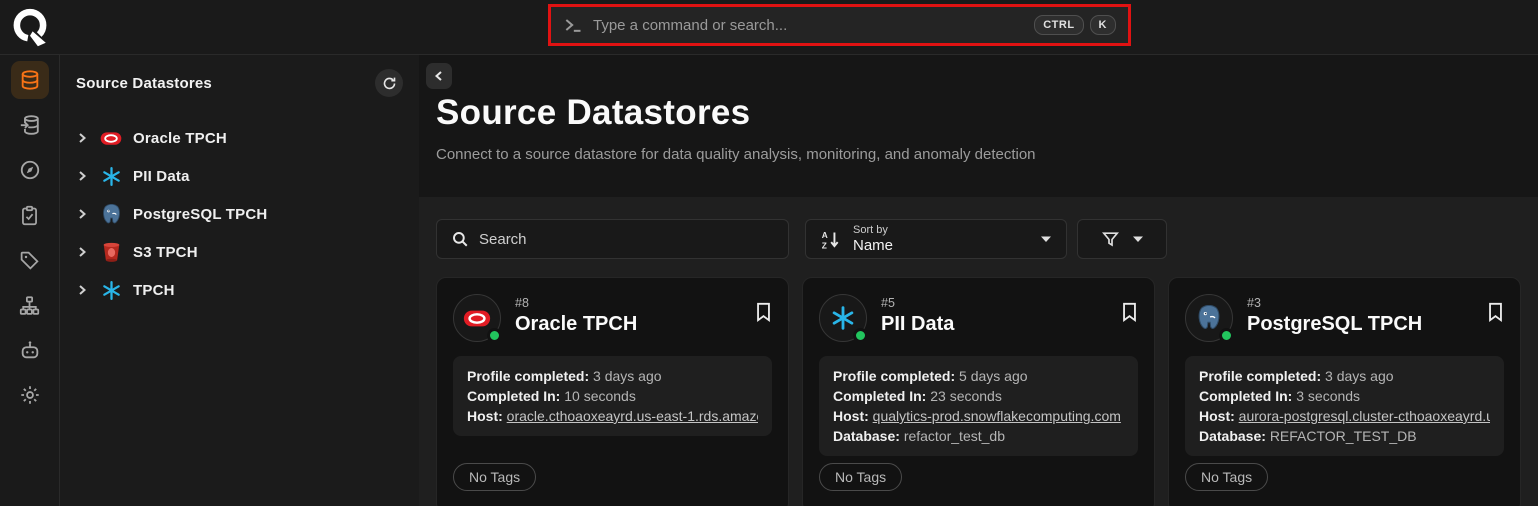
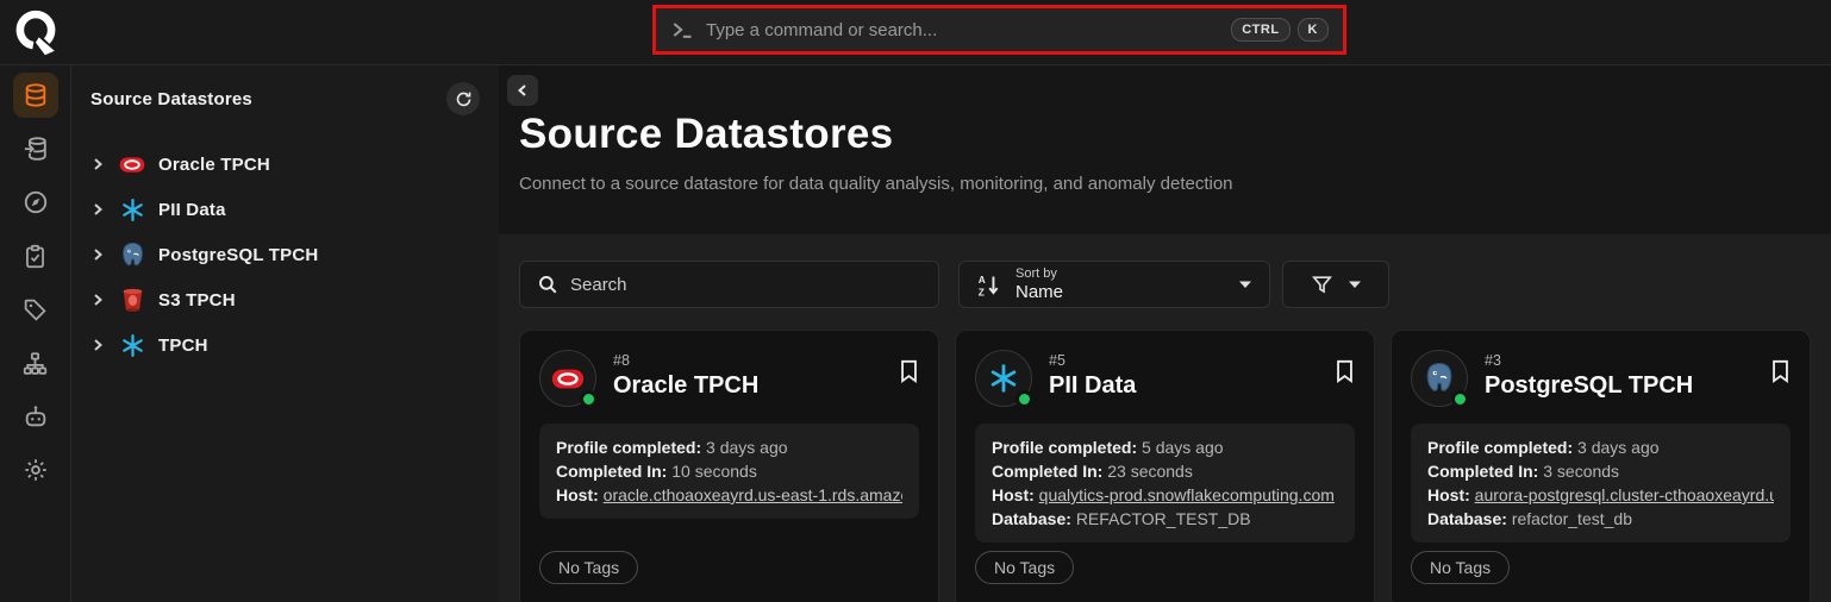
  Type a command or search...
  CTRL
  K
  Source Datastores
  Oracle TPCH
  PII Data
  PostgreSQL TPCH
  S3 TPCH
  TPCH
  Source Datastores
  Connect to a source datastore for data quality analysis, monitoring, and anomaly detection
  Search
  A
  Z
  Sort by
  Name
  #8
  Oracle TPCH
  Profile completed: 3 days ago
  Completed In: 10 seconds
  Host: oracle.cthoaoxeayrd.us-east-1.rds.amaz
  No Tags
  #5
  PII Data
  Profile completed: 5 days ago
  Completed In: 23 seconds
  Host: qualytics-prod.snowflakecomputing.com
- Database: refactor_test_db
+ Database: REFACTOR_TEST_DB
  No Tags
  #3
  PostgreSQL TPCH
  Profile completed: 3 days ago
  Completed In: 3 seconds
  Host: aurora-postgresql.cluster-cthoaoxeayrd.
- Database: REFACTOR_TEST_DB
+ Database: refactor_test_db
  No Tags
